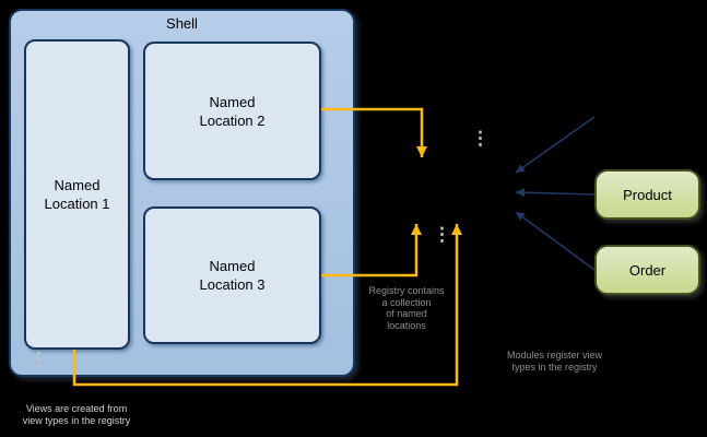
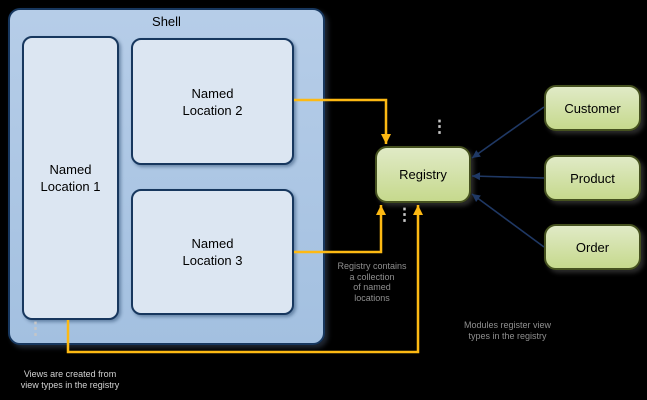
  Shell
  Named
  Location 1
  Named
  Location 2
  Named
  Location 3
+ Registry
+ Customer
  Product
  Order
  ⋮
  ⋮
  ⋮
  Registry contains
  a collection
  of named
  locations
  Modules register view
  types in the registry
  Views are created from
  view types in the registry
